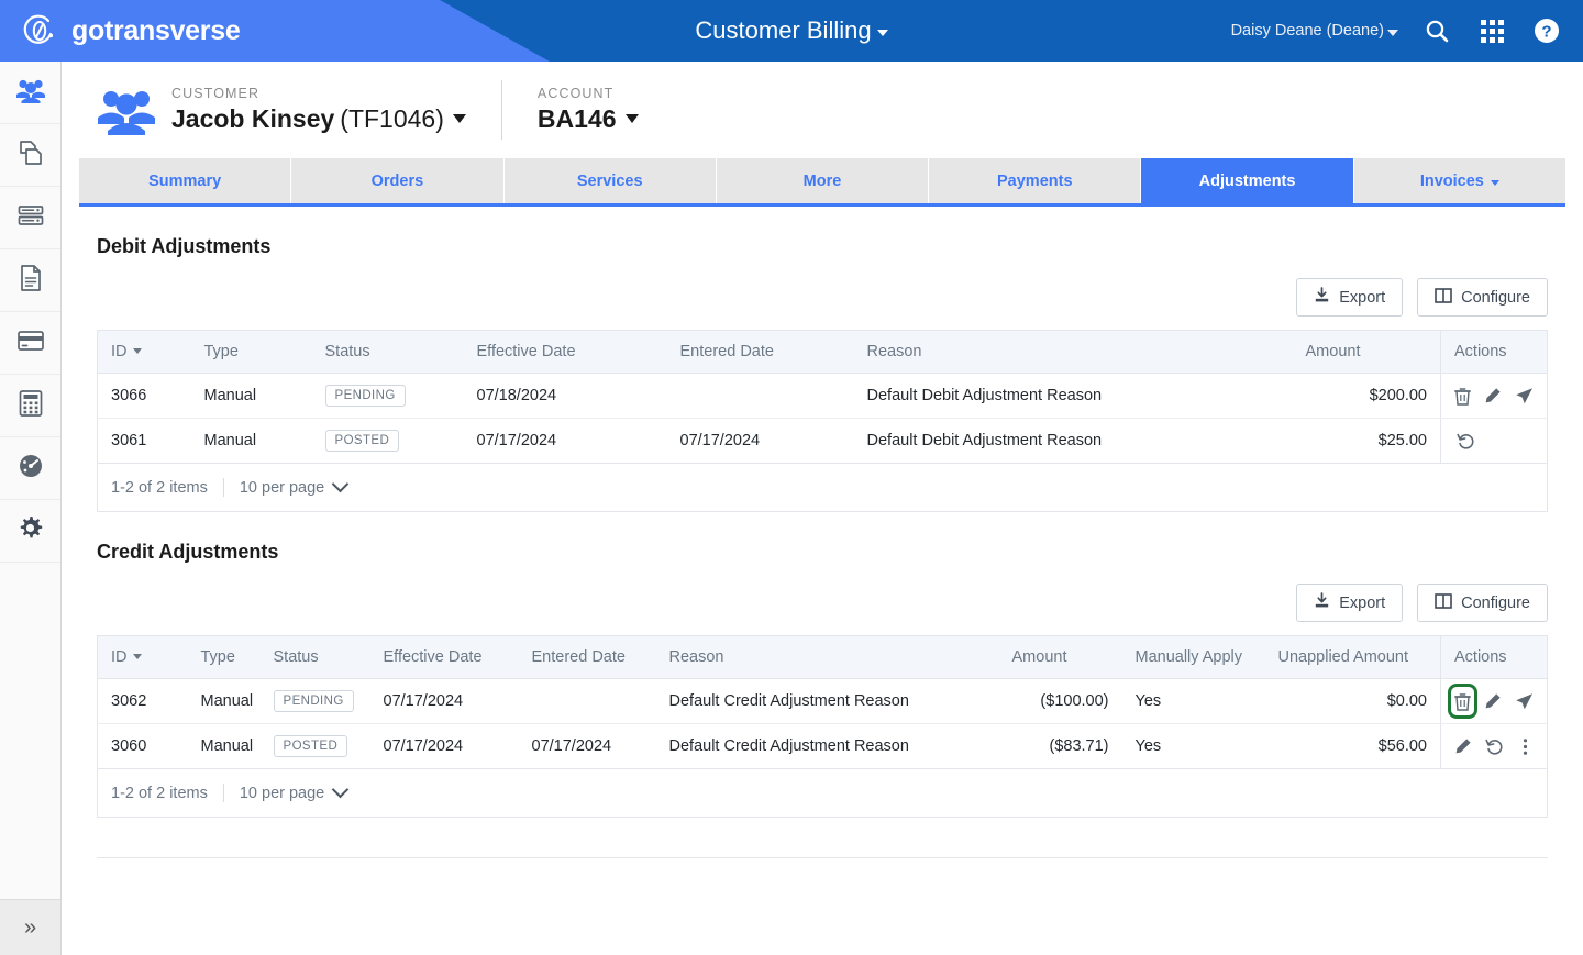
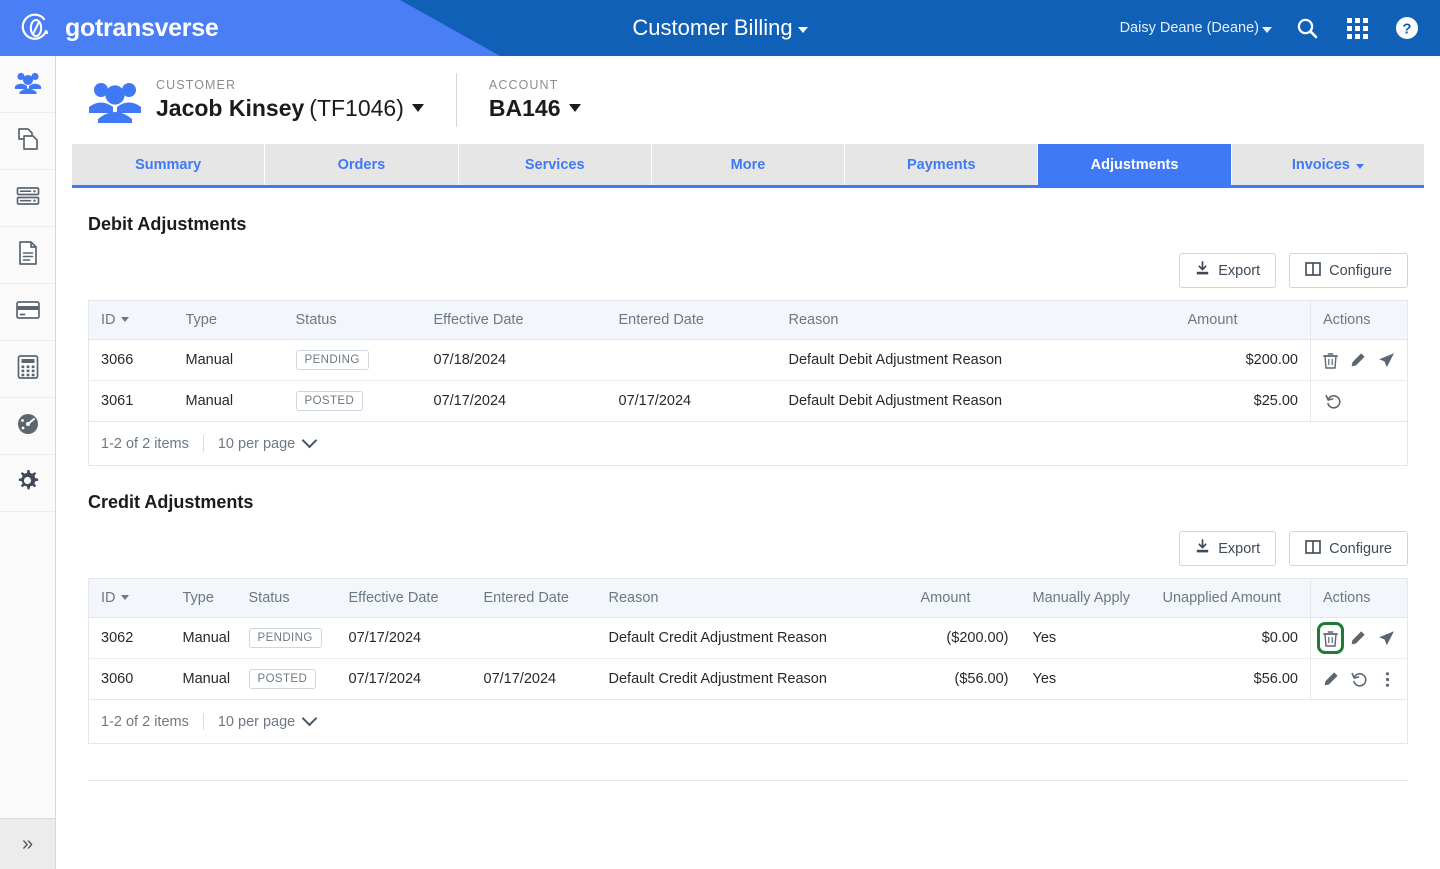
  gotransverse
  Customer Billing
  Daisy Deane (Deane)
  ?
  »
  CUSTOMER
  Jacob Kinsey
  (TF1046)
  ACCOUNT
  BA146
  Summary
  Orders
  Services
  More
  Payments
  Adjustments
  Invoices
  Debit Adjustments
  Export
  Configure
  ID	Type	Status	Effective Date	Entered Date	Reason	Amount	Actions
  3066	Manual	PENDING	07/18/2024		Default Debit Adjustment Reason	$200.00
  3061	Manual	POSTED	07/17/2024	07/17/2024	Default Debit Adjustment Reason	$25.00
  1-2 of 2 items
  10 per page
  Credit Adjustments
  Export
  Configure
  ID	Type	Status	Effective Date	Entered Date	Reason	Amount	Manually Apply	Unapplied Amount	Actions
- 3062	Manual	PENDING	07/17/2024		Default Credit Adjustment Reason	($100.00)	Yes	$0.00
+ 3062	Manual	PENDING	07/17/2024		Default Credit Adjustment Reason	($200.00)	Yes	$0.00
- 3060	Manual	POSTED	07/17/2024	07/17/2024	Default Credit Adjustment Reason	($83.71)	Yes	$56.00
+ 3060	Manual	POSTED	07/17/2024	07/17/2024	Default Credit Adjustment Reason	($56.00)	Yes	$56.00
  1-2 of 2 items
  10 per page
